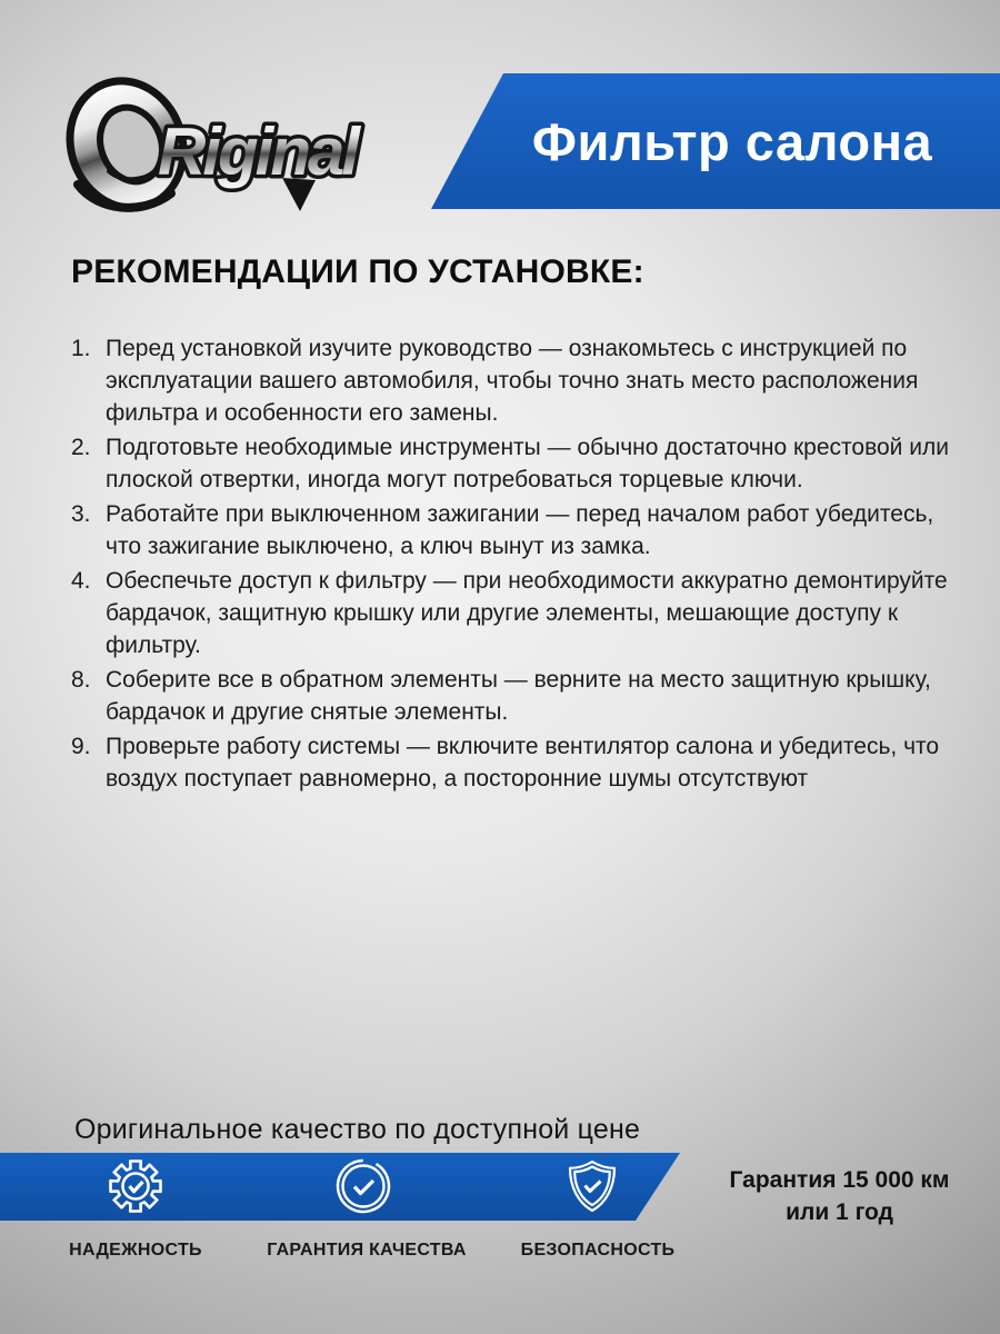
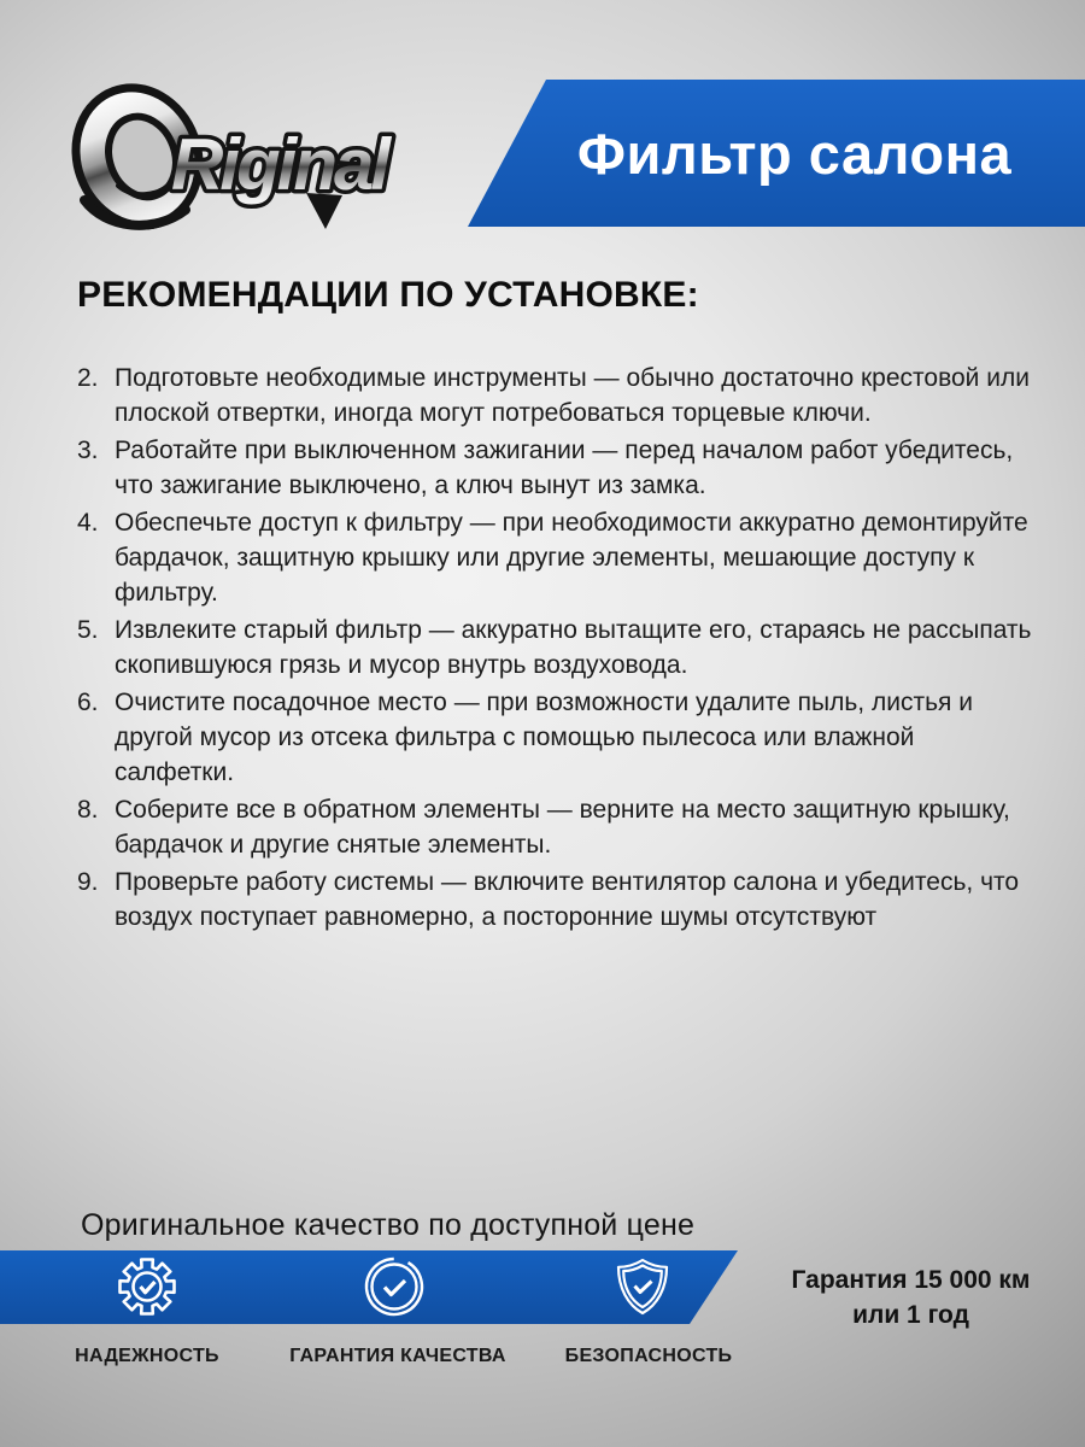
  Riginal
  Фильтр салона
  РЕКОМЕНДАЦИИ ПО УСТАНОВКЕ:
- 1.
- Перед установкой изучите руководство — ознакомьтесь с инструкцией по эксплуатации вашего автомобиля, чтобы точно знать место расположения фильтра и особенности его замены.
  2.
  Подготовьте необходимые инструменты — обычно достаточно крестовой или плоской отвертки, иногда могут потребоваться торцевые ключи.
  3.
  Работайте при выключенном зажигании — перед началом работ убедитесь, что зажигание выключено, а ключ вынут из замка.
  4.
  Обеспечьте доступ к фильтру — при необходимости аккуратно демонтируйте бардачок, защитную крышку или другие элементы, мешающие доступу к фильтру.
+ 5.
+ Извлеките старый фильтр — аккуратно вытащите его, стараясь не рассыпать скопившуюся грязь и мусор внутрь воздуховода.
+ 6.
+ Очистите посадочное место — при возможности удалите пыль, листья и другой мусор из отсека фильтра с помощью пылесоса или влажной салфетки.
  8.
  Соберите все в обратном элементы — верните на место защитную крышку, бардачок и другие снятые элементы.
  9.
  Проверьте работу системы — включите вентилятор салона и убедитесь, что воздух поступает равномерно, а посторонние шумы отсутствуют
  Оригинальное качество по доступной цене
  НАДЕЖНОСТЬ
  ГАРАНТИЯ КАЧЕСТВА
  БЕЗОПАСНОСТЬ
  Гарантия 15 000 км
  или 1 год
